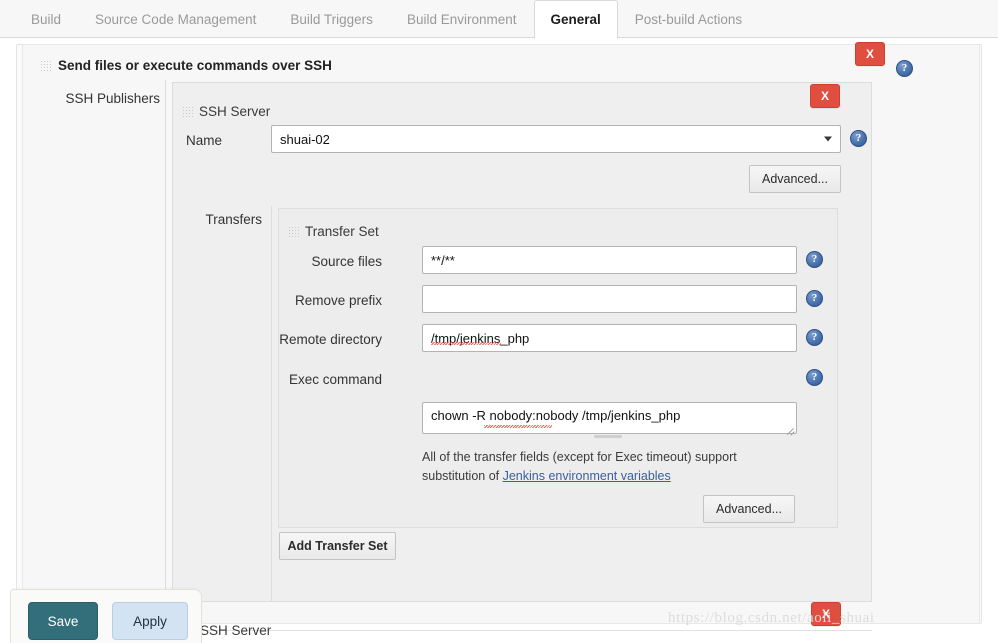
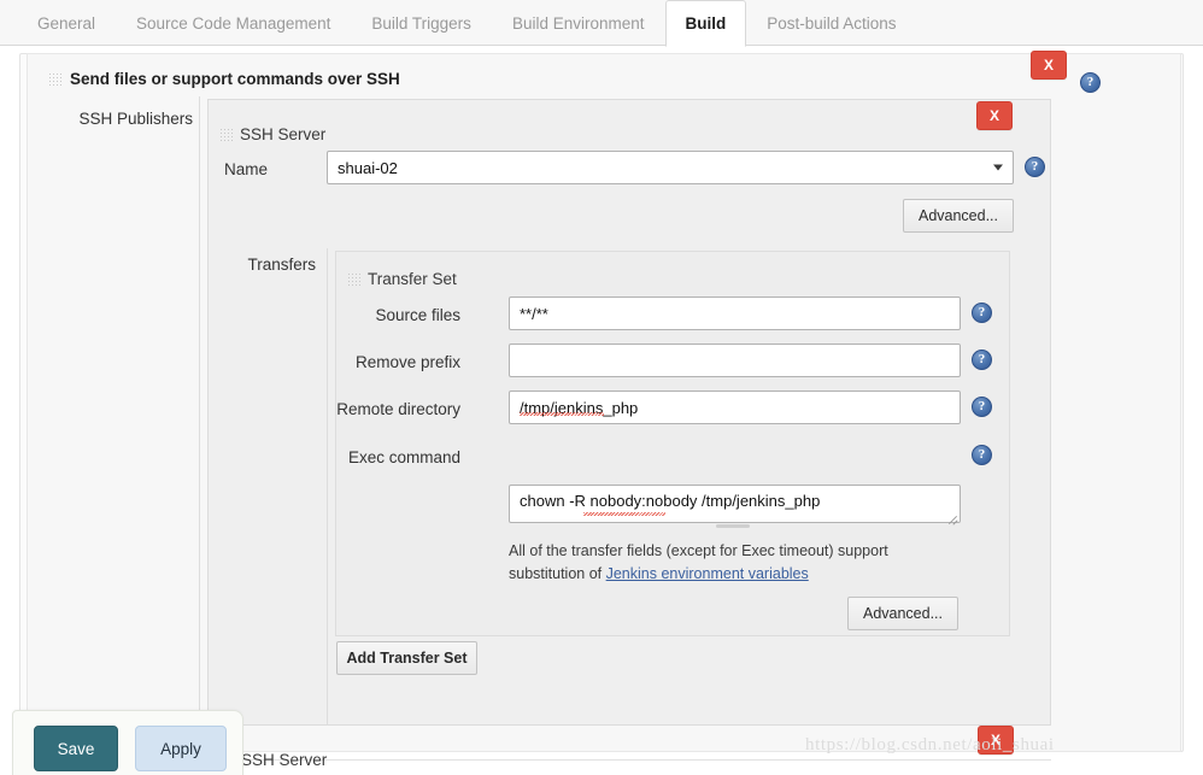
- Build
+ General
  Source Code Management
  Build Triggers
  Build Environment
- General
+ Build
  Post-build Actions
- Send files or execute commands over SSH
+ Send files or support commands over SSH
  X
  ?
  SSH Publishers
  SSH Server
  X
  Name
  shuai-02
  ?
  Advanced...
  Transfers
  Transfer Set
  Source files
  **/**
  ?
  Remove prefix
  ?
  Remote directory
  /tmp/jenkins_php
  ?
  Exec command
  chown -R nobody:nobody /tmp/jenkins_php
  ?
  All of the transfer fields (except for Exec timeout) support substitution of Jenkins environment variables
  Advanced...
  Add Transfer Set
  SSH Server
  X
  https://blog.csdn.net/aoli_shuai
  Save
  Apply
